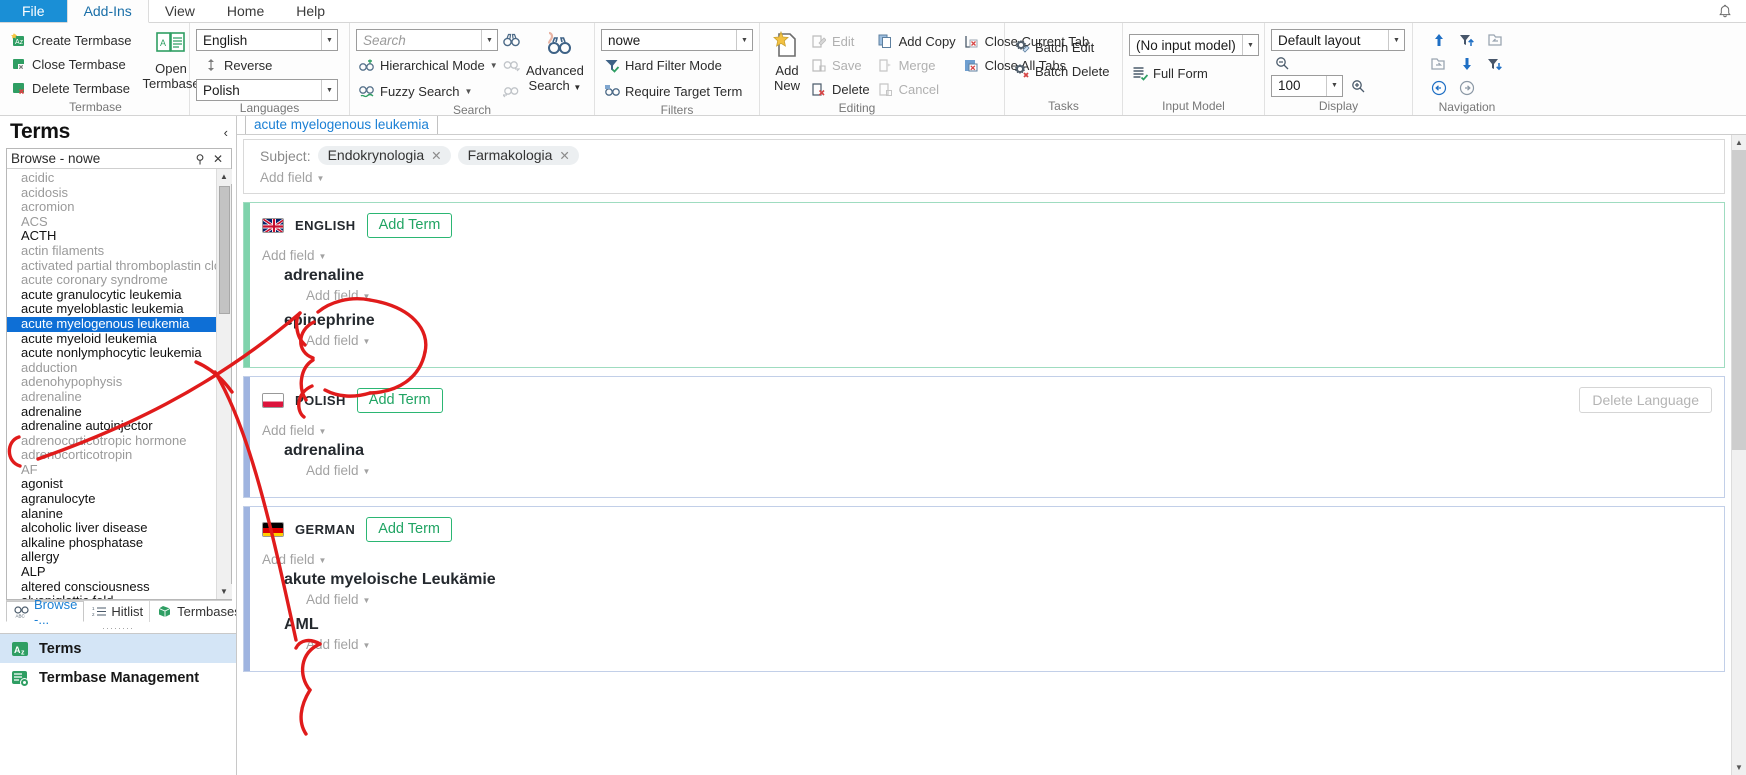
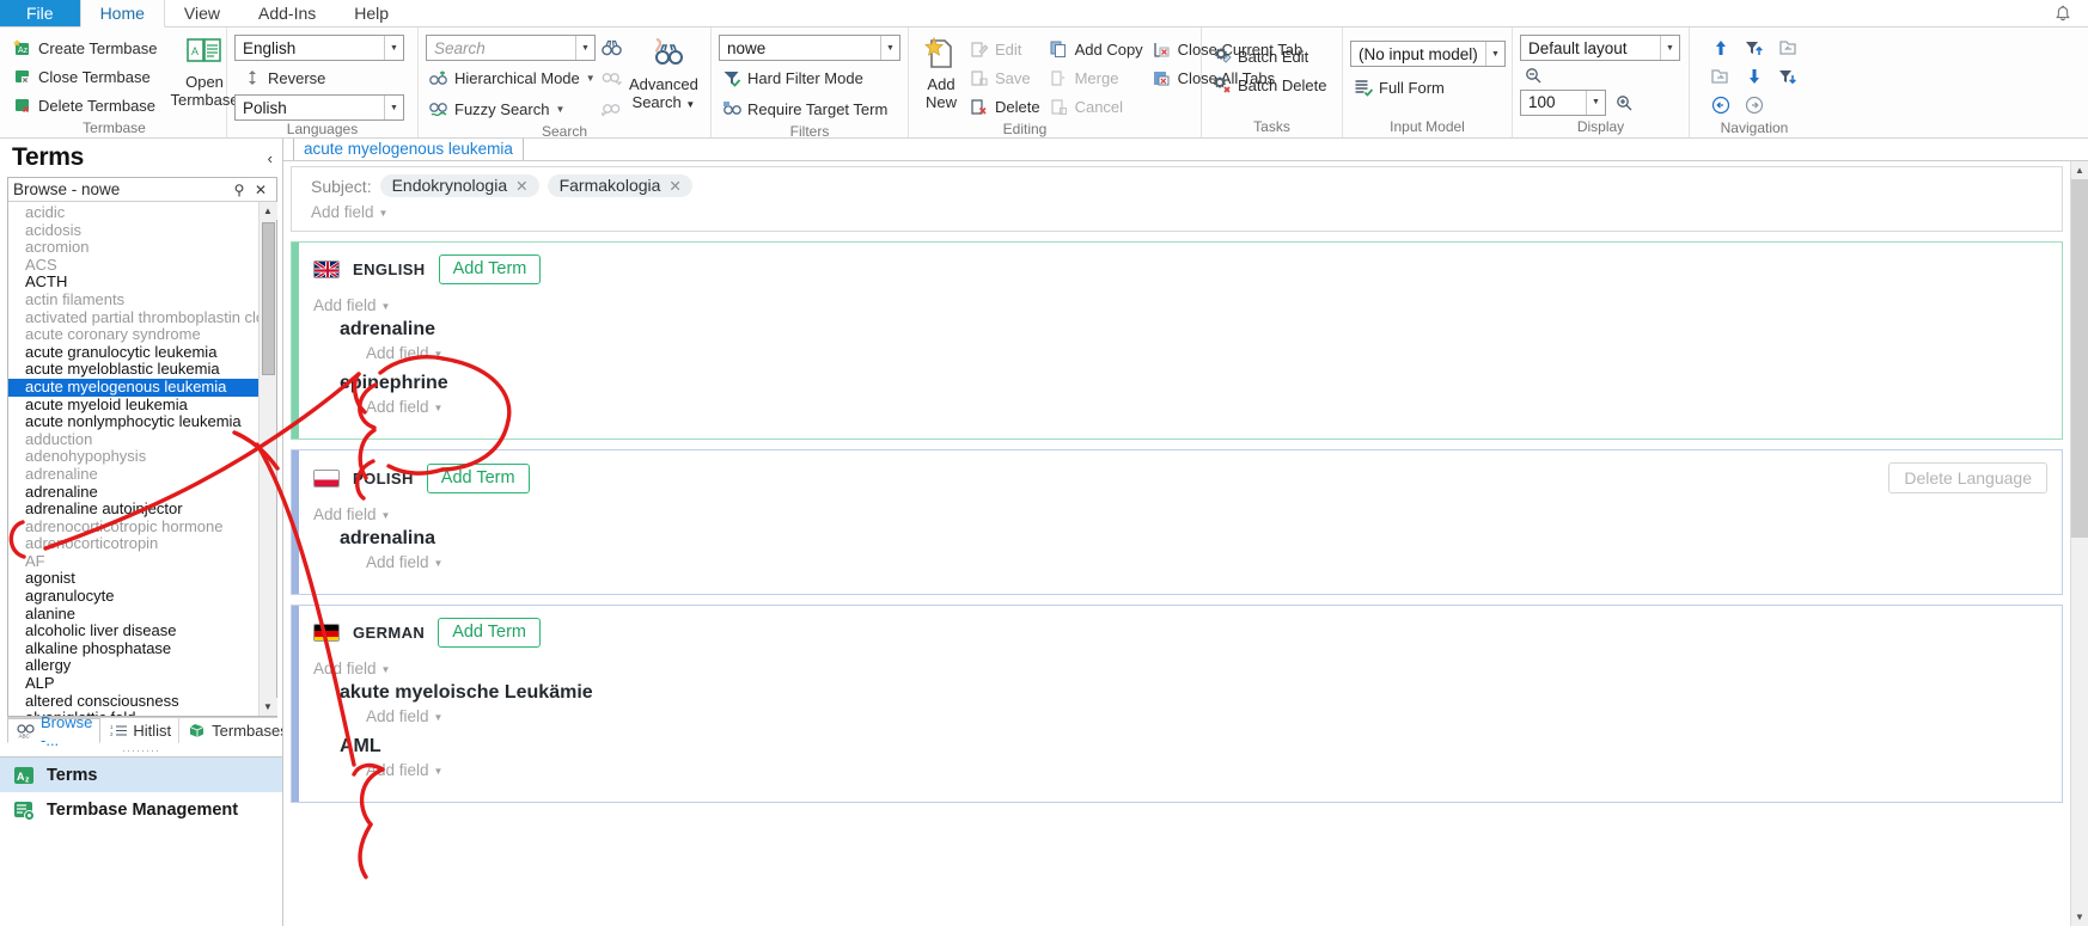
  File
- Add-Ins
+ Home
  View
- Home
+ Add-Ins
  Help
  Create Termbase
  Close Termbase
  Delete Termbase
  A
  Open Termbas
  Termbase
  English
  Reverse
  Polish
  Languages
  Search
  Hierarchical Mode
  ▼
  Fuzzy Search
  ▼
  Advanced
  Search ▼
  Search
  nowe
  Hard Filter Mode
  Require Target Term
  Filters
  Add
  New
  Edit
  Save
  Delete
  Add Copy
  Merge
  Cancel
  Close Current Tab
  Close All Tabs
  Editing
  Batch Edit
  Batch Delete
  Tasks
  (No input model)
  Full Form
  Input Model
  Default layout
  100
  Display
  Navigation
  Terms
  ‹
  Browse - nowe
  ⚲
  ✕
  acidic
  acidosis
  acromion
  ACS
  ACTH
  actin filaments
  activated partial thromboplastin cl
  acute coronary syndrome
  acute granulocytic leukemia
  acute myeloblastic leukemia
  acute myelogenous leukemia
  acute myeloid leukemia
  acute nonlymphocytic leukemia
  adduction
  adenohypophysis
  adrenaline
  adrenaline
  adrenaline autoinector
  adrenocortotropic hormone
  adreocorticotropin
  AF
  agonist
  agranulocyte
  alanine
  alcoholic liver disease
  alkaline phosphatase
  allergy
  ALP
  altered consciousness
  ▲
  ▼
  Browse -...
  Hitlist
  Termbase
  ········
  A
  Terms
  Termbase Management
  acute myelogenous leukemia
  Subject:
  Endokrynologia
  ✕
  Farmakologia
  ✕
  Add field
  ▼
  ENGLISH
  Add Term
  Add field
  ▼
  adrenaline
  Add field
  ▼
  inephrine
  Add field
  ▼
  OLISH
  Add Term
  Delete Language
  Add field
  ▼
  adrenalina
  Add field
  ▼
  GERMAN
  Add Term
  Add field
  ▼
  akute myeloische Leukämie
  Add field
  ▼
  AML
  Ad field
  ▼
  ▲
  ▼
